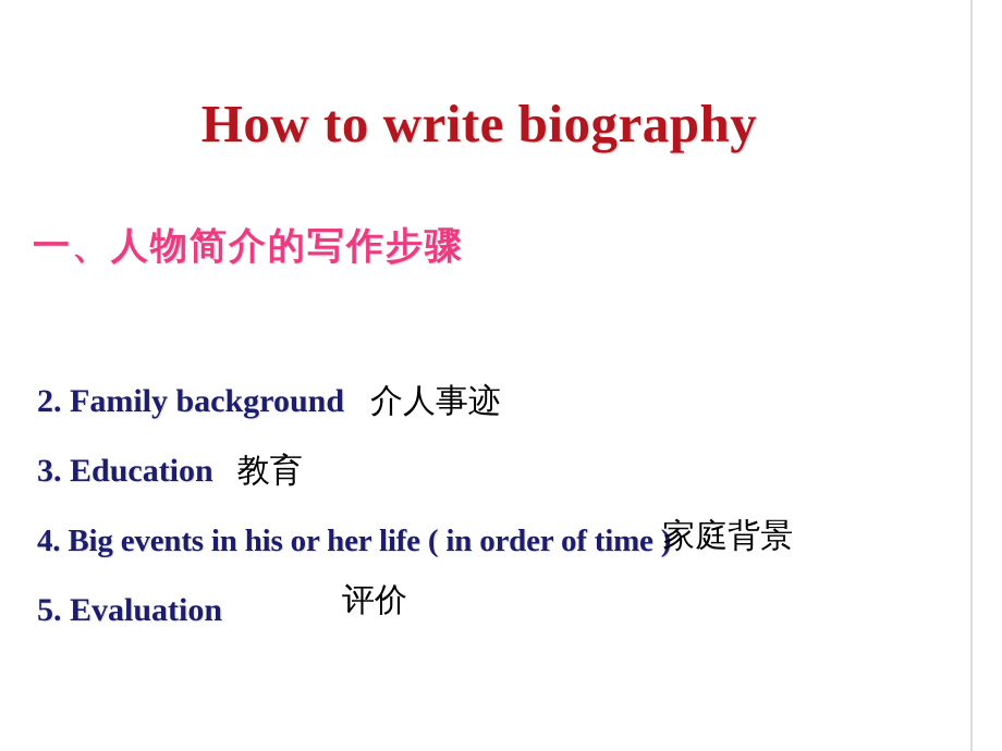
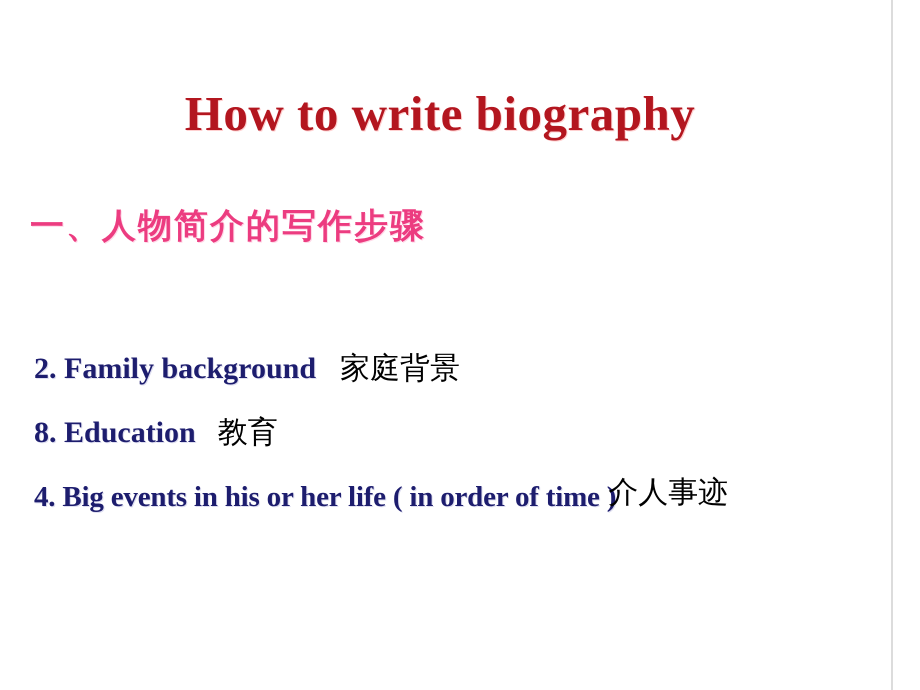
  How to write biography
  一、人物简介的写作步骤
- 2. Family background 介人事迹
+ 2. Family background 家庭背景
- 3. Education 教育
+ 8. Education 教育
- 4. Big events in his or her life ( in order of time )家庭背景
+ 4. Big events in his or her life ( in order of time )介人事迹
- 5. Evaluation 评价
